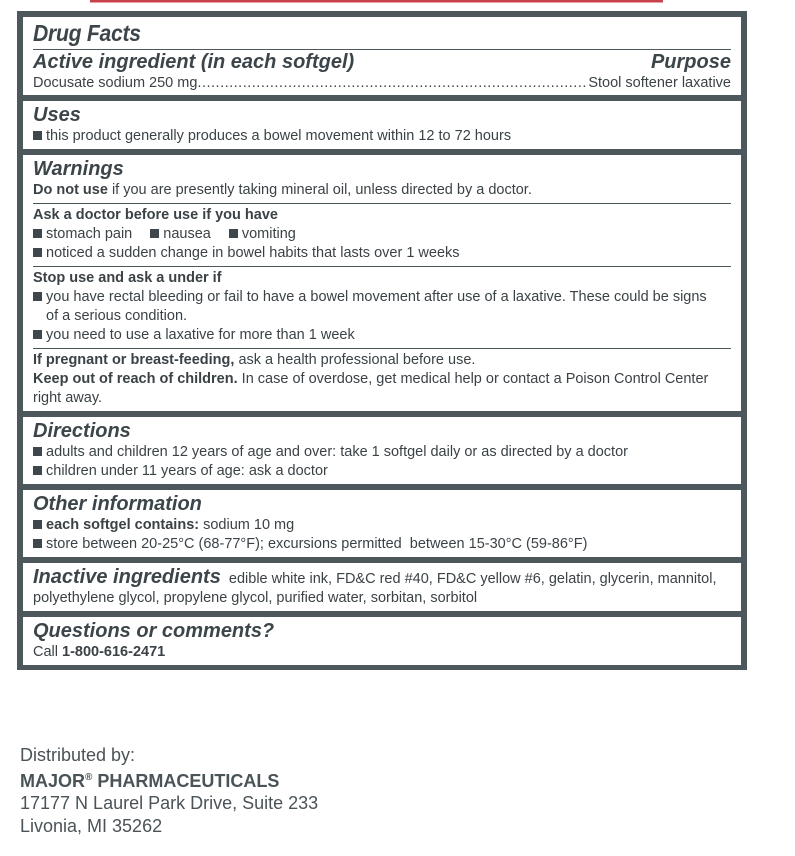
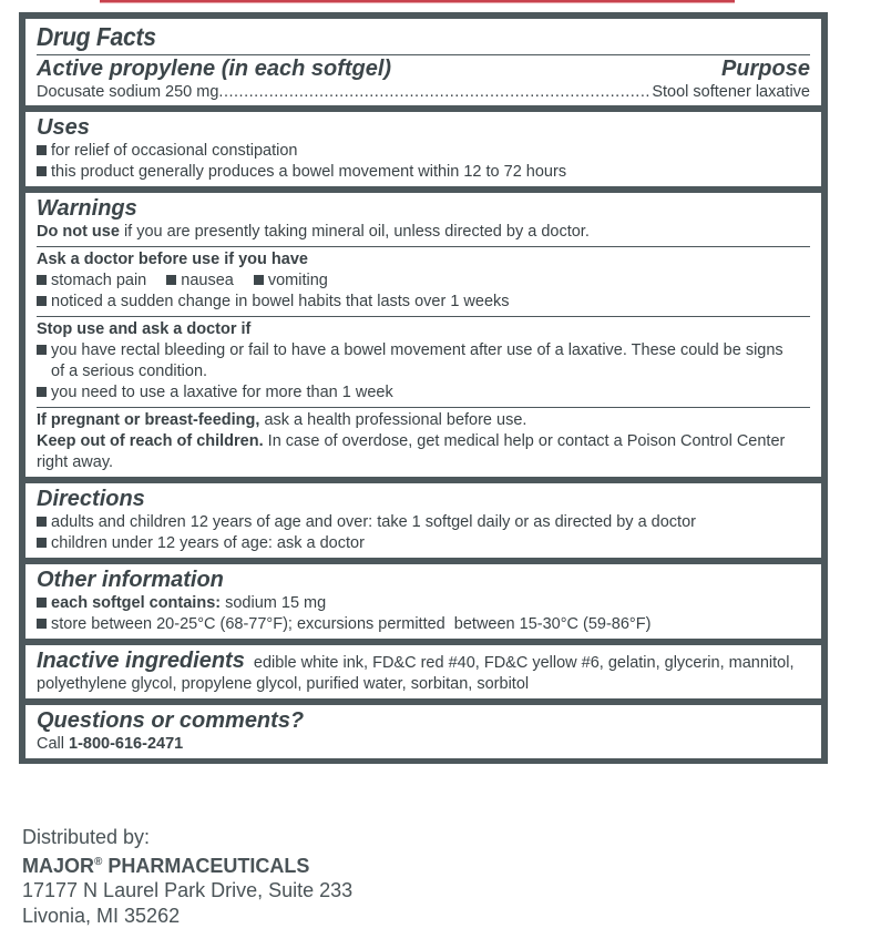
  Drug Facts
- Active ingredient (in each softgel)
+ Active propylene (in each softgel)
  Purpose
  Docusate sodium 250 mg
  Stool softener laxative
  Uses
+ for relief of occasional constipation
  this product generally produces a bowel movement within 12 to 72 hours
  Warnings
  Do not use if you are presently taking mineral oil, unless directed by a doctor.
  Ask a doctor before use if you have
  stomach pain nausea vomiting
  noticed a sudden change in bowel habits that lasts over 1 weeks
- Stop use and ask a under if
+ Stop use and ask a doctor if
  you have rectal bleeding or fail to have a bowel movement after use of a laxative. These could be signs
  of a serious condition.
  you need to use a laxative for more than 1 week
  If pregnant or breast-feeding, ask a health professional before use.
  Keep out of reach of children. In case of overdose, get medical help or contact a Poison Control Center
  right away.
  Directions
  adults and children 12 years of age and over: take 1 softgel daily or as directed by a doctor
- children under 11 years of age: ask a doctor
+ children under 12 years of age: ask a doctor
  Other information
- each softgel contains: sodium 10 mg
+ each softgel contains: sodium 15 mg
  store between 20-25°C (68-77°F); excursions permitted between 15-30°C (59-86°F)
  Inactive ingredients edible white ink, FD&C red #40, FD&C yellow #6, gelatin, glycerin, mannitol,
  polyethylene glycol, propylene glycol, purified water, sorbitan, sorbitol
  Questions or comments?
  Call 1-800-616-2471
  Distributed by:
  MAJOR® PHARMACEUTICALS
  17177 N Laurel Park Drive, Suite 233
  Livonia, MI 35262
